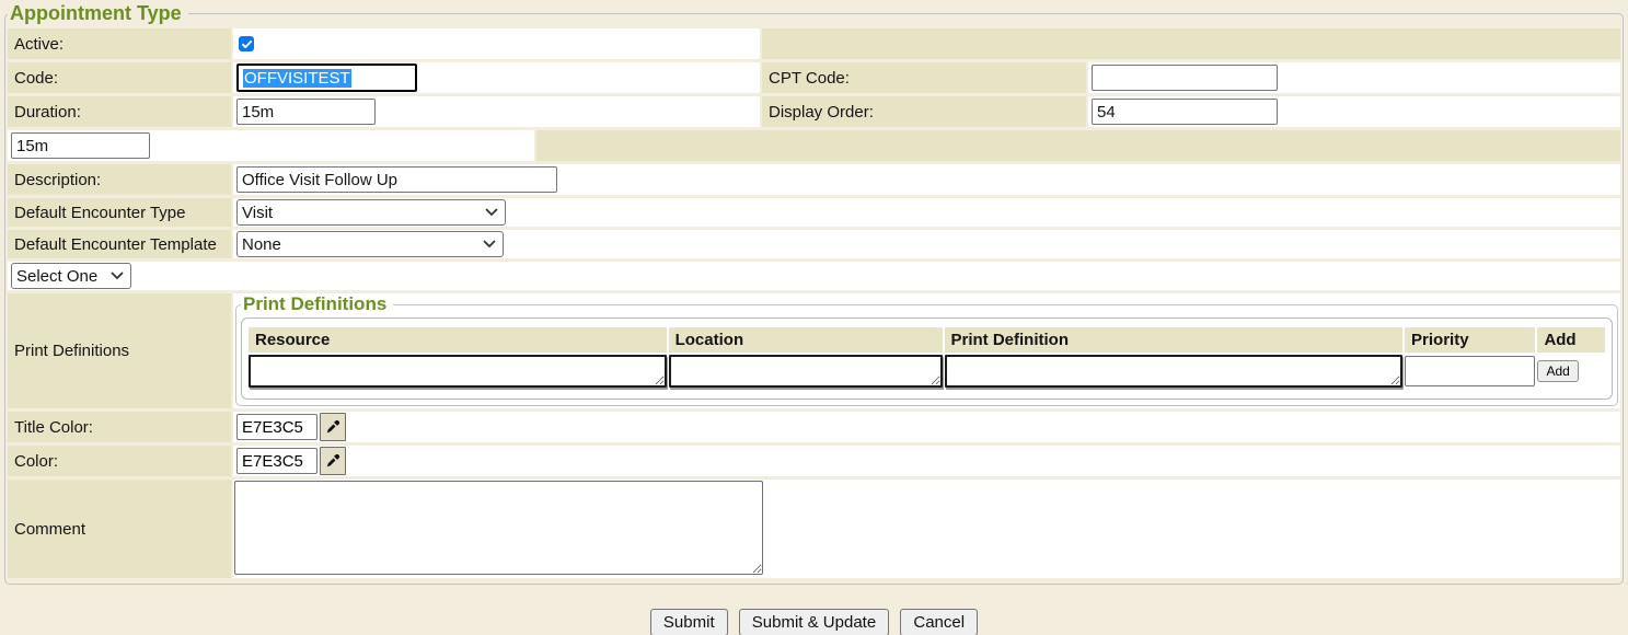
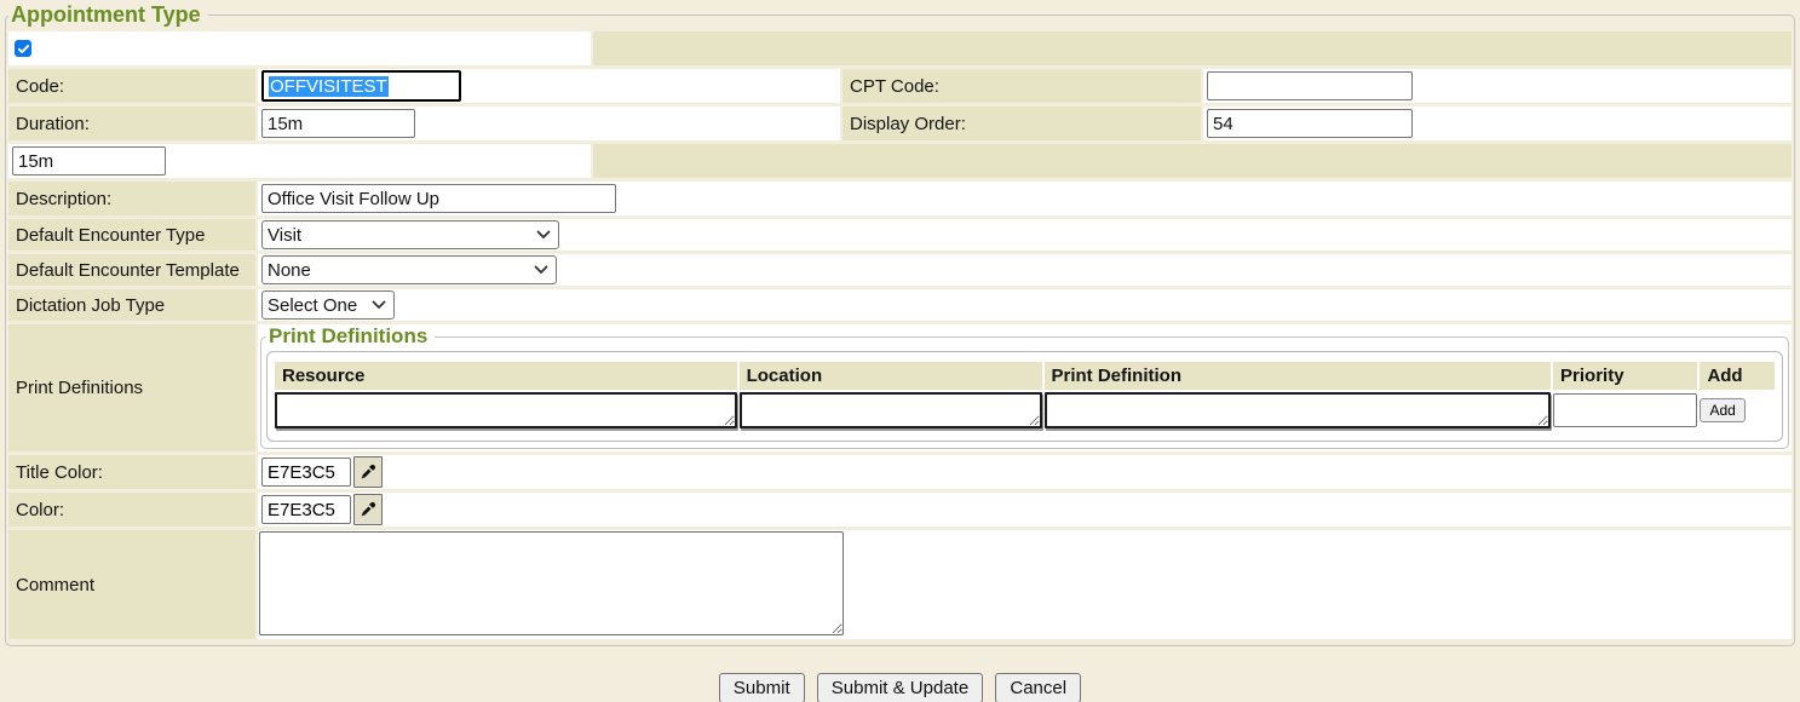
  Appointment Type
- Active:
  Code:
  OFFVISITEST
  CPT Code:
  Duration:
  15m
  Display Order:
  54
  15m
  Description:
  Office Visit Follow Up
  Default Encounter Type
  Visit
  Default Encounter Template
  None
+ Dictation Job Type
  Select One
  Print Definitions
  Print Definitions
  Resource	Location	Print Definition	Priority	Add
  				Add
  Title Color:
  E7E3C5
  Color:
  E7E3C5
  Comment
  Submit Submit & Update Cancel
